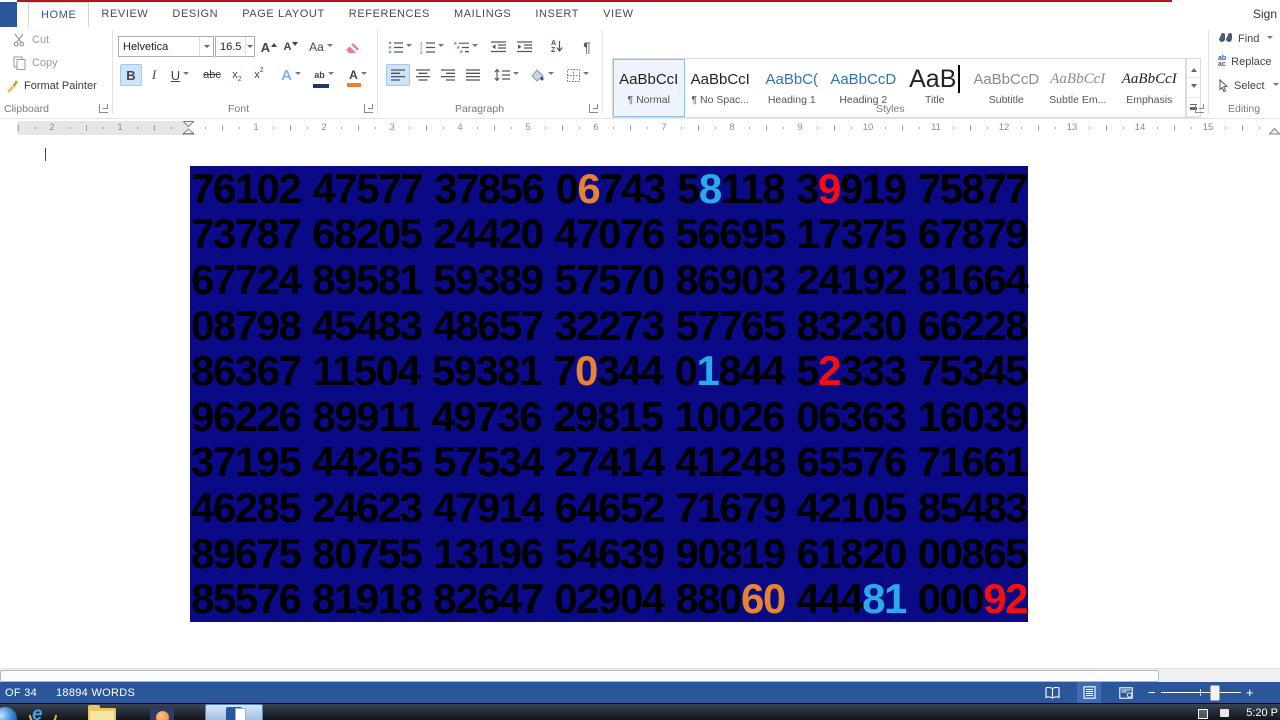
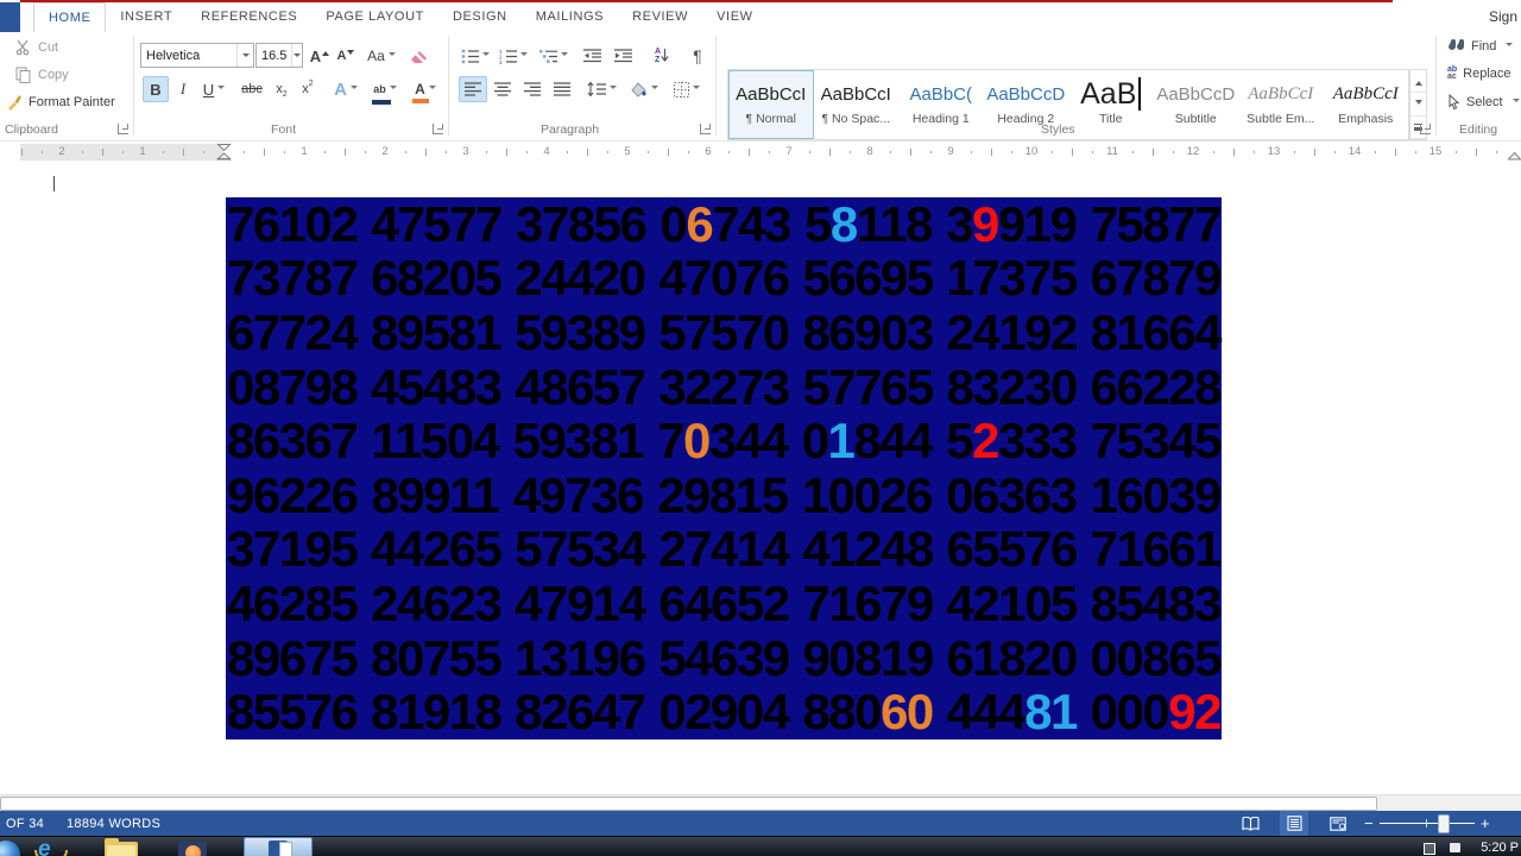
  Sign
  HOME
- REVIEW
+ INSERT
- DESIGN
+ REFERENCES
  PAGE LAYOUT
- REFERENCES
+ DESIGN
  MAILINGS
- INSERT
+ REVIEW
  VIEW
  Cut
  Copy
  Format Painter
  Clipboard
  Helvetica
  16.5
  A
  A
  Aa
  B
  I
  U
  abc
  x
  x
  A
  ab
  A
  Font
  ¶
  Paragraph
  AaBbCcI
  ¶ Normal
  AaBbCcI
  ¶ No Spac...
  AaBbC(
  Heading 1
  AaBbCcD
  Heading 2
  AaB
  Title
  AaBbCcD
  Subtitle
  AaBbCcI
  Subtle Em...
  AaBbCcI
  Emphasis
  Styles
  Find
  Replace
  Select
  Editing
  1
  2
  3
  4
  5
  6
  7
  8
  9
  10
  11
  12
  13
  14
  15
  1
  2
  76102
  47577
  37856
  06743
  58118
  39919
  75877
  73787
  68205
  24420
  47076
  56695
  17375
  67879
  67724
  89581
  59389
  57570
  86903
  24192
  81664
  08798
  45483
  48657
  32273
  57765
  83230
  66228
  86367
  11504
  59381
  70344
  01844
  52333
  75345
  96226
  89911
  49736
  29815
  10026
  06363
  16039
  37195
  44265
  57534
  27414
  41248
  65576
  71661
  46285
  24623
  47914
  64652
  71679
  42105
  85483
  89675
  80755
  13196
  54639
  90819
  61820
  00865
  85576
  81918
  82647
  02904
  88060
  44481
  00092
  OF 34
  18894 WORDS
  −
  +
  e
  5:20 P
